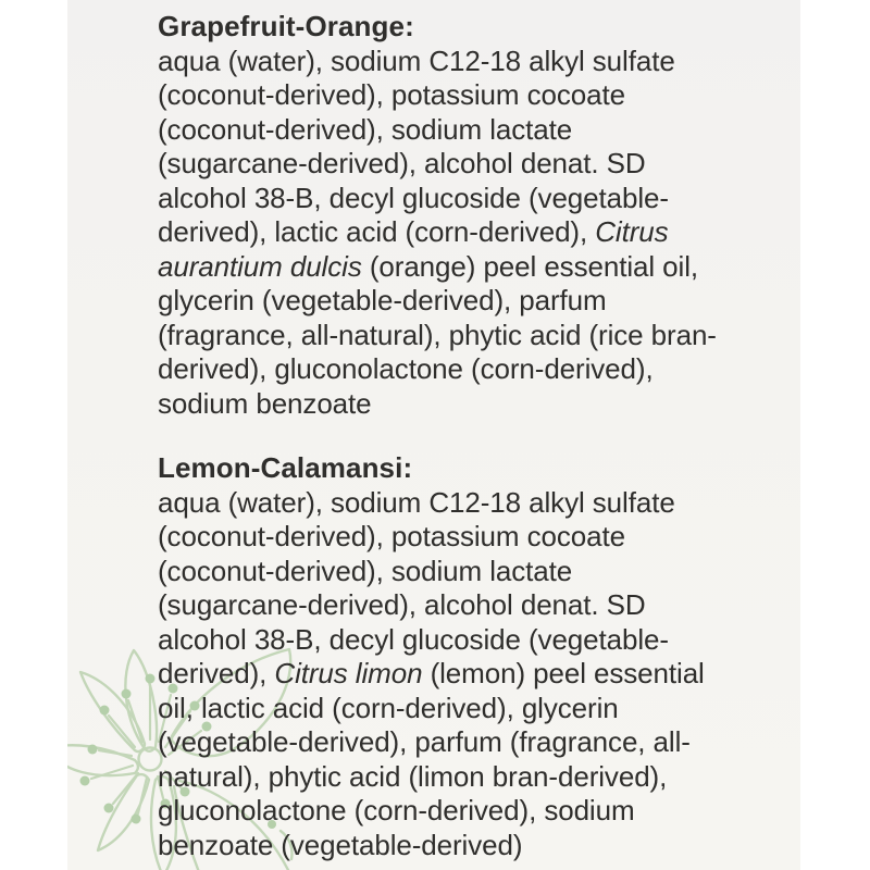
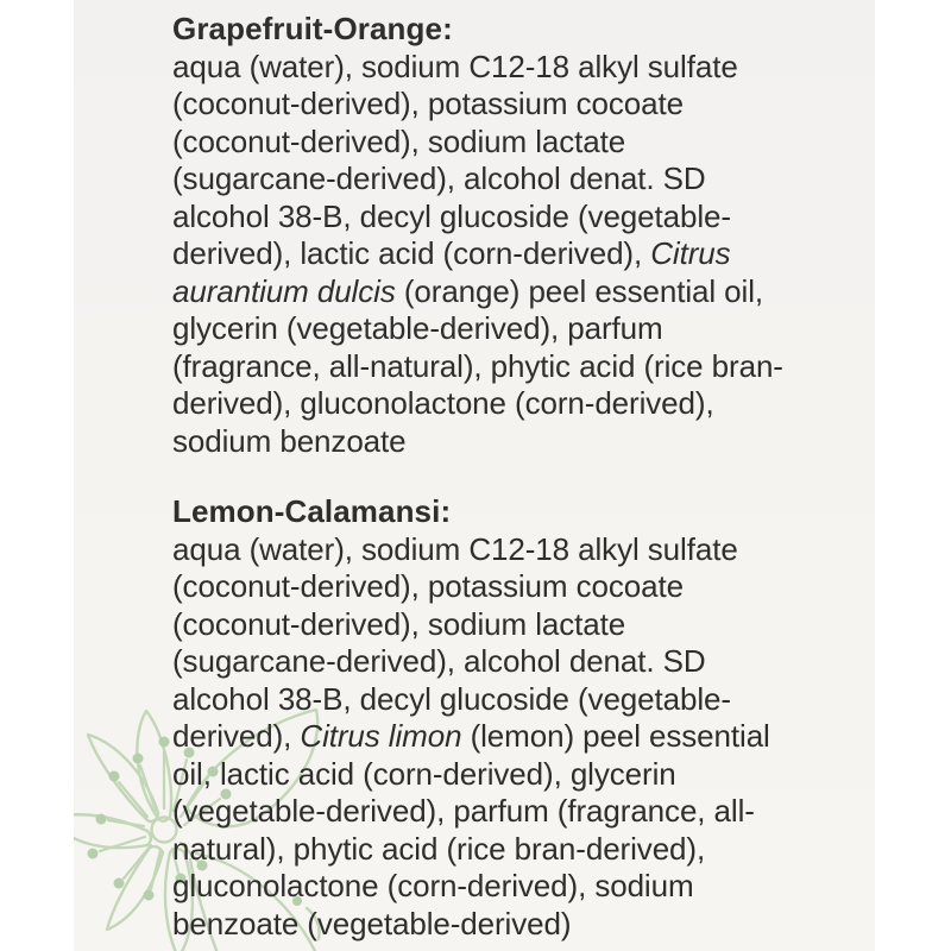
  Grapefruit-Orange:
  aqua (water), sodium C12-18 alkyl sulfate
  (coconut-derived), potassium cocoate
  (coconut-derived), sodium lactate
  (sugarcane-derived), alcohol denat. SD
  alcohol 38-B, decyl glucoside (vegetable-
  derived), lactic acid (corn-derived), Citrus
  aurantium dulcis (orange) peel essential oil,
  glycerin (vegetable-derived), parfum
  (fragrance, all-natural), phytic acid (rice bran-
  derived), gluconolactone (corn-derived),
  sodium benzoate
  Lemon-Calamansi:
  aqua (water), sodium C12-18 alkyl sulfate
  (coconut-derived), potassium cocoate
  (coconut-derived), sodium lactate
  (sugarcane-derived), alcohol denat. SD
  alcohol 38-B, decyl glucoside (vegetable-
  derived), Citrus limon (lemon) peel essential
  oil, lactic acid (corn-derived), glycerin
  (vegetable-derived), parfum (fragrance, all-
- natural), phytic acid (limon bran-derived),
+ natural), phytic acid (rice bran-derived),
  gluconolactone (corn-derived), sodium
  benzoate (vegetable-derived)
